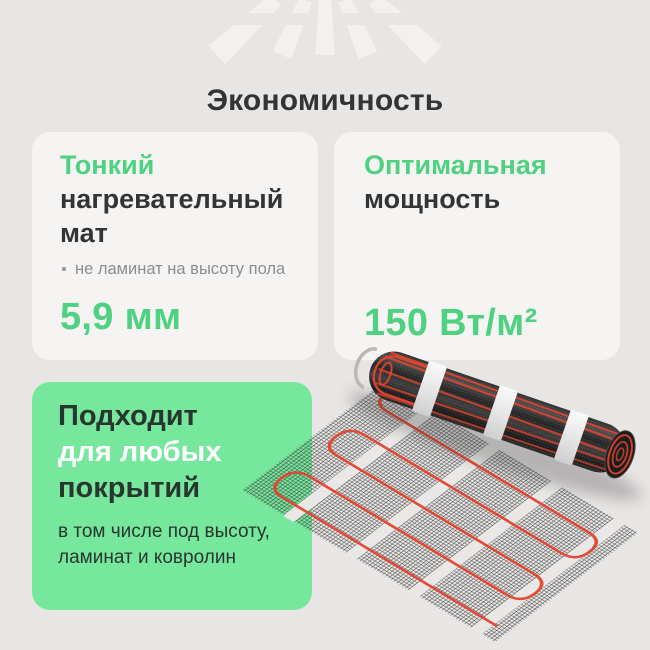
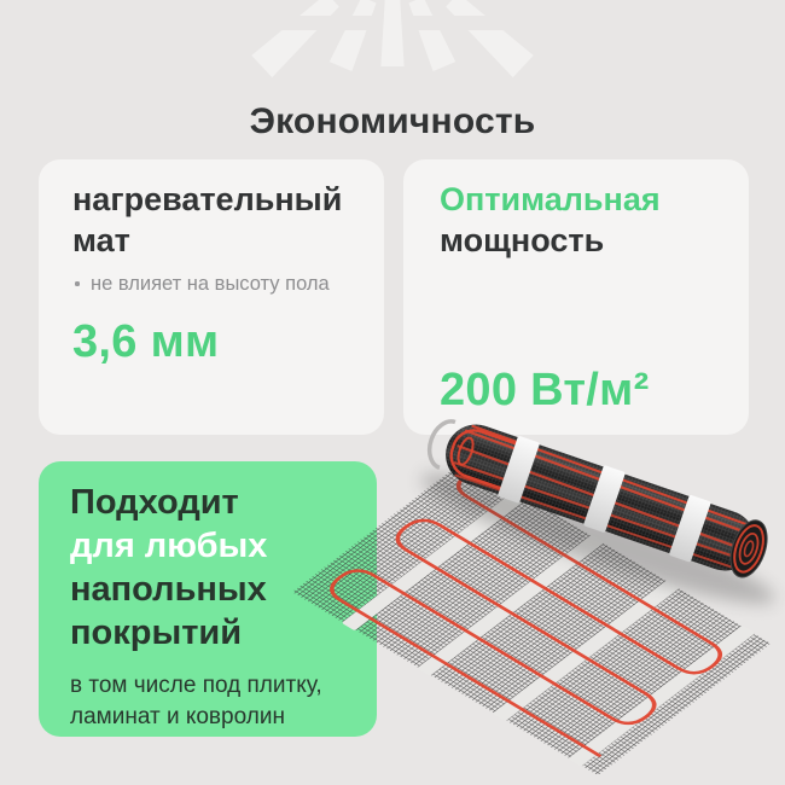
  Экономичность
- Тонкий
  нагревательный
  мат
- не ламинат на высоту пола
+ не влияет на высоту пола
- 5,9 мм
+ 3,6 мм
  Оптимальная
  мощность
- 150 Вт/м²
+ 200 Вт/м²
  Подходит
  для любых
+ напольных
  покрытий
- в том числе под высоту,
+ в том числе под плитку,
  ламинат и ковролин
